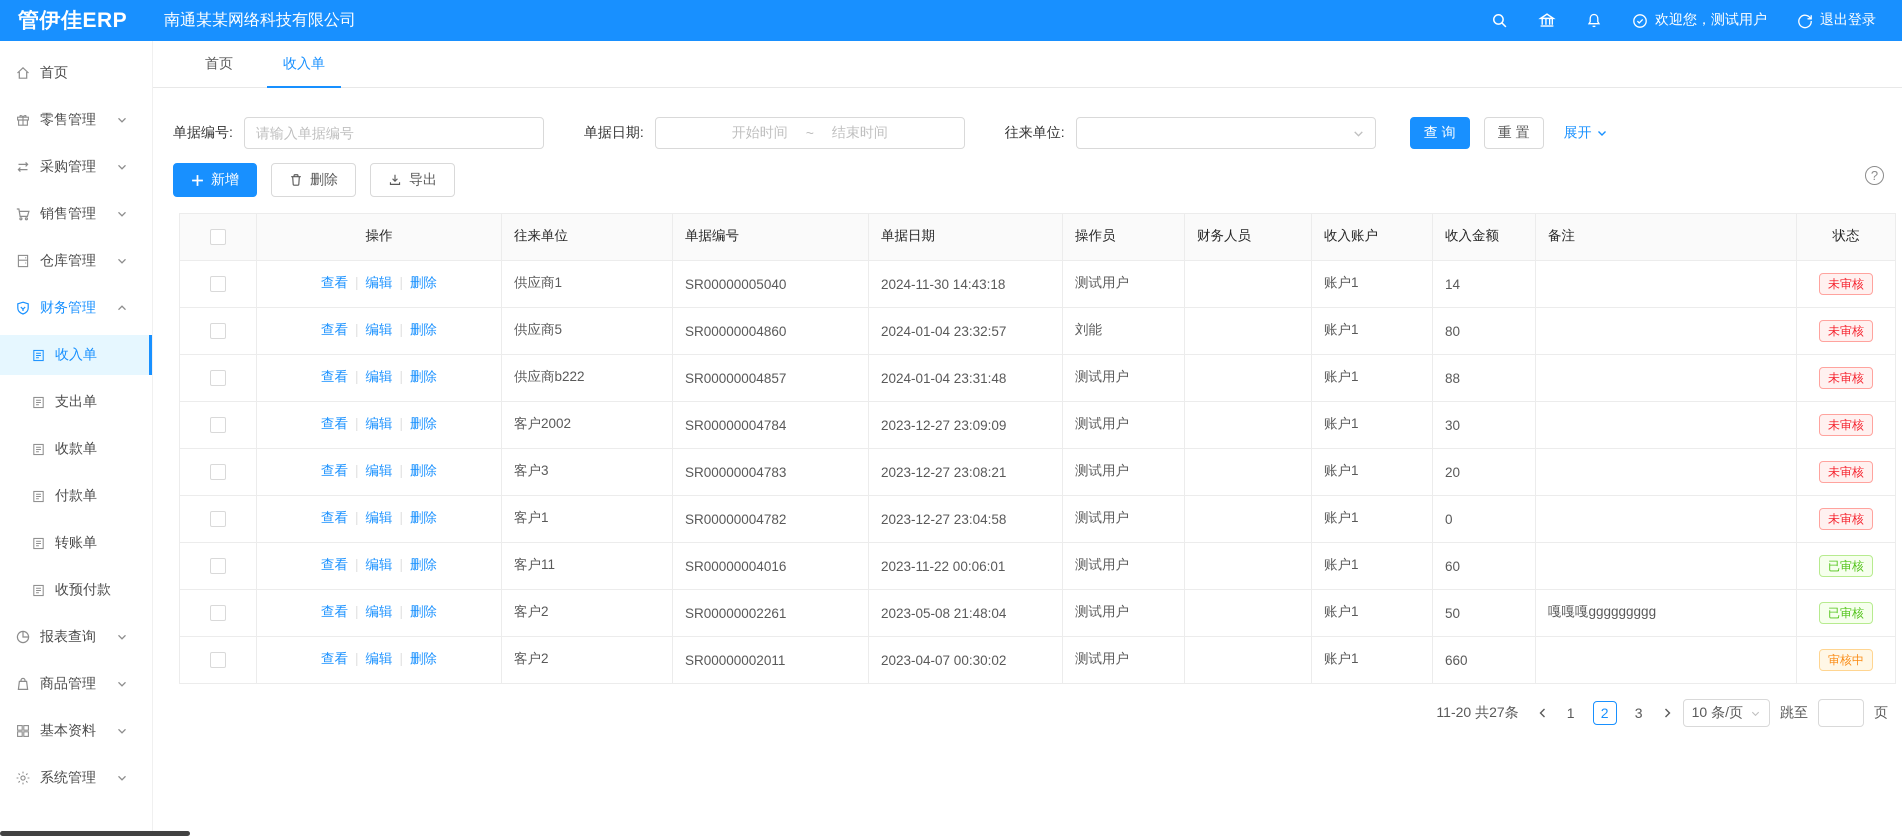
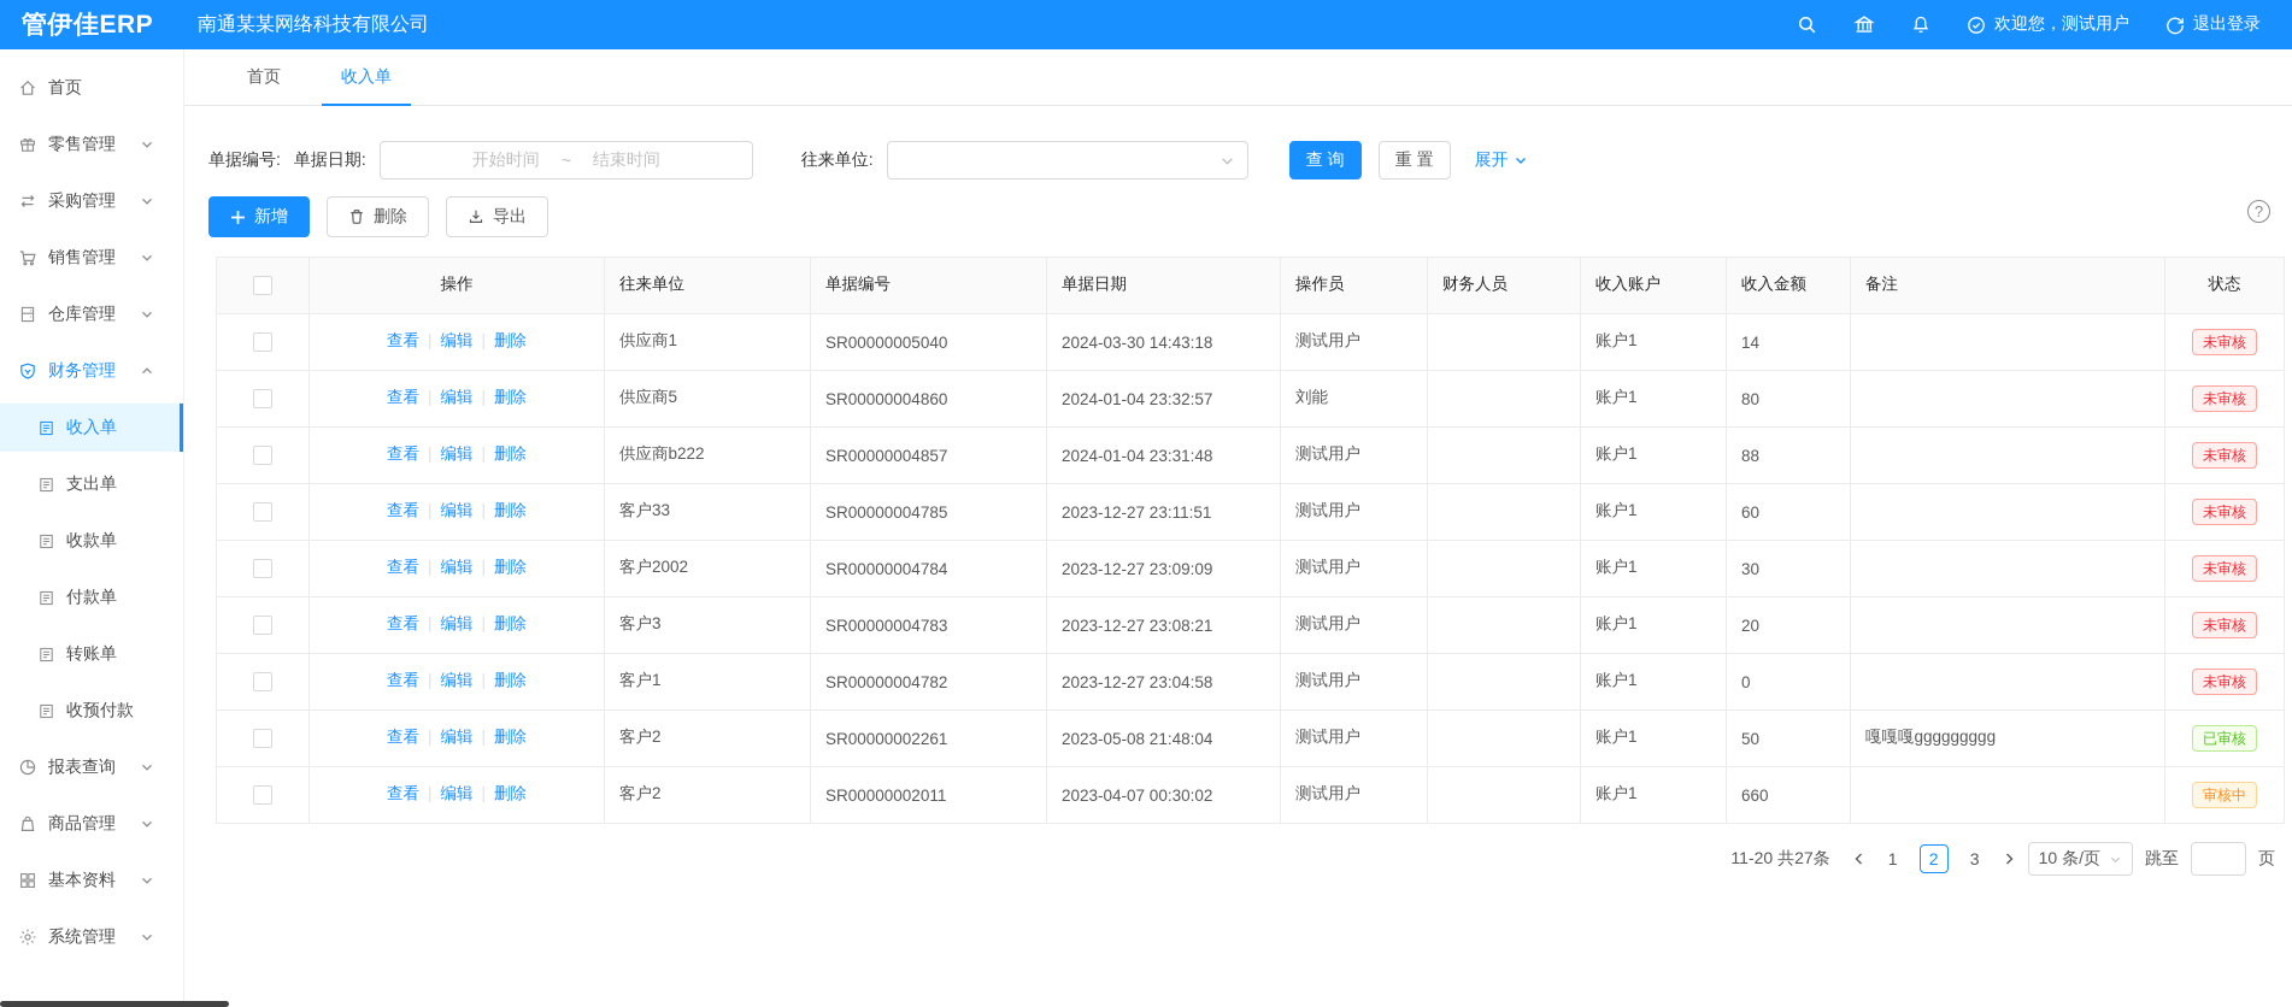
  管伊佳ERP
  南通某某网络科技有限公司
  欢迎您，测试用户
  退出登录
  首页
  零售管理
  采购管理
  销售管理
  仓库管理
  财务管理
  收入单
  支出单
  收款单
  付款单
  转账单
  收预付款
  报表查询
  商品管理
  基本资料
  系统管理
  首页
  收入单
  单据编号:
- 请输入单据编号
  单据日期:
  开始时间
  ~
  结束时间
  往来单位:
  查 询
  重 置
  展开
  新增
  删除
  导出
  ?
  	操作	往来单位	单据编号	单据日期	操作员	财务人员	收入账户	收入金额	备注	状态
- 	查看 | 编辑 | 删除	供应商1	SR00000005040	2024-11-30 14:43:18	测试用户		账户1	14		未审核
+ 	查看 | 编辑 | 删除	供应商1	SR00000005040	2024-03-30 14:43:18	测试用户		账户1	14		未审核
  	查看 | 编辑 | 删除	供应商5	SR00000004860	2024-01-04 23:32:57	刘能		账户1	80		未审核
  	查看 | 编辑 | 删除	供应商b222	SR00000004857	2024-01-04 23:31:48	测试用户		账户1	88		未审核
+ 	查看 | 编辑 | 删除	客户33	SR00000004785	2023-12-27 23:11:51	测试用户		账户1	60		未审核
  	查看 | 编辑 | 删除	客户2002	SR00000004784	2023-12-27 23:09:09	测试用户		账户1	30		未审核
  	查看 | 编辑 | 删除	客户3	SR00000004783	2023-12-27 23:08:21	测试用户		账户1	20		未审核
  	查看 | 编辑 | 删除	客户1	SR00000004782	2023-12-27 23:04:58	测试用户		账户1	0		未审核
- 	查看 | 编辑 | 删除	客户11	SR00000004016	2023-11-22 00:06:01	测试用户		账户1	60		已审核
  	查看 | 编辑 | 删除	客户2	SR00000002261	2023-05-08 21:48:04	测试用户		账户1	50	嘎嘎嘎ggggggggg	已审核
  	查看 | 编辑 | 删除	客户2	SR00000002011	2023-04-07 00:30:02	测试用户		账户1	660		审核中
  11-20 共27条
  1
  2
  3
  10 条/页
  跳至
  页
